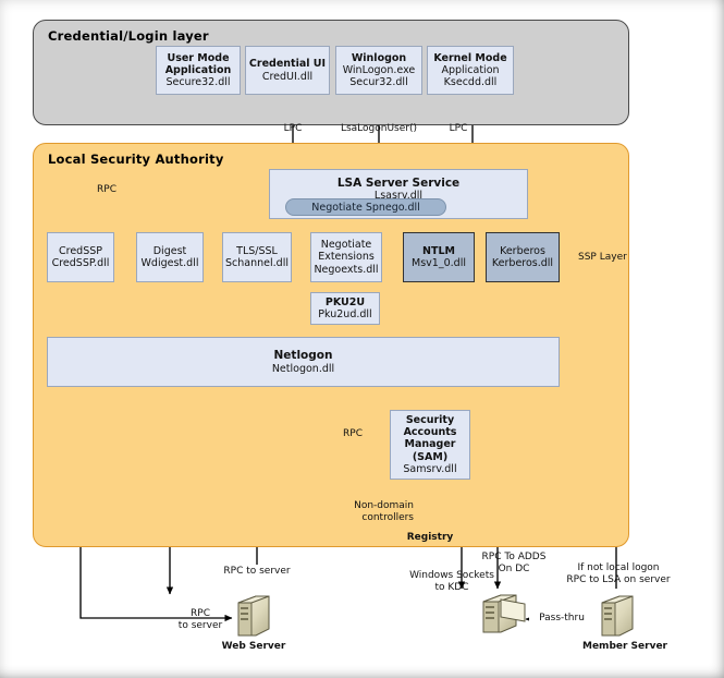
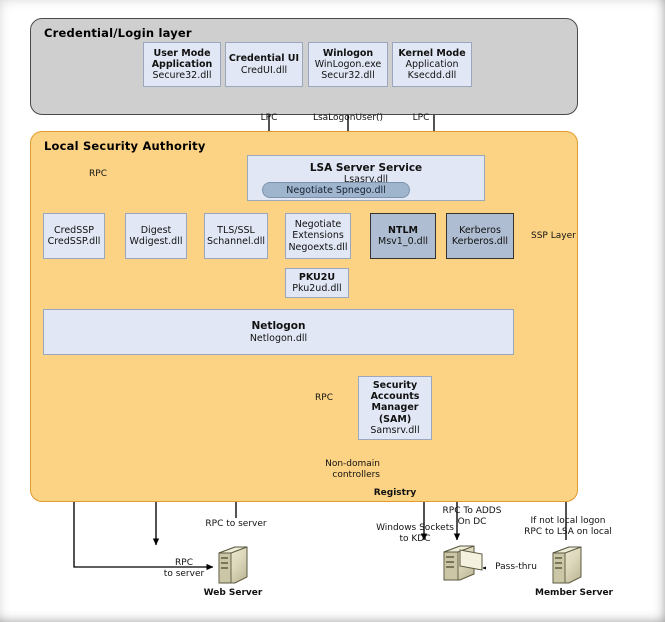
  Credential/Login layer
  User Mode
  Application
  Secure32.dll
  Credential UI
  CredUI.dll
  Winlogon
  WinLogon.exe
  Secur32.dll
  Kernel Mode
  Application
  Ksecdd.dll
  LPC
  LsaLogonUser()
  LPC
  Local Security Authority
  RPC
  LSA Server Service
  Lsasrv.dll
  Negotiate Spnego.dll
  CredSSP
  CredSSP.dll
  Digest
  Wdigest.dll
  TLS/SSL
  Schannel.dll
  Negotiate
  Extensions
  Negoexts.dll
  NTLM
  Msv1_0.dll
  Kerberos
  Kerberos.dll
  SSP Layer
  PKU2U
  Pku2ud.dll
  Netlogon
  Netlogon.dll
  RPC
  Security
  Accounts
  Manager
  (SAM)
  Samsrv.dll
  Non-domain
  controllers
  Registry
  RPC to server
  RPC
  to server
  Web Server
  Windows Sockets
  to KDC
  RPC To ADDS
  On DC
  If not local logon
- RPC to LSA on server
+ RPC to LSA on local
  Pass-thru
  Member Server
